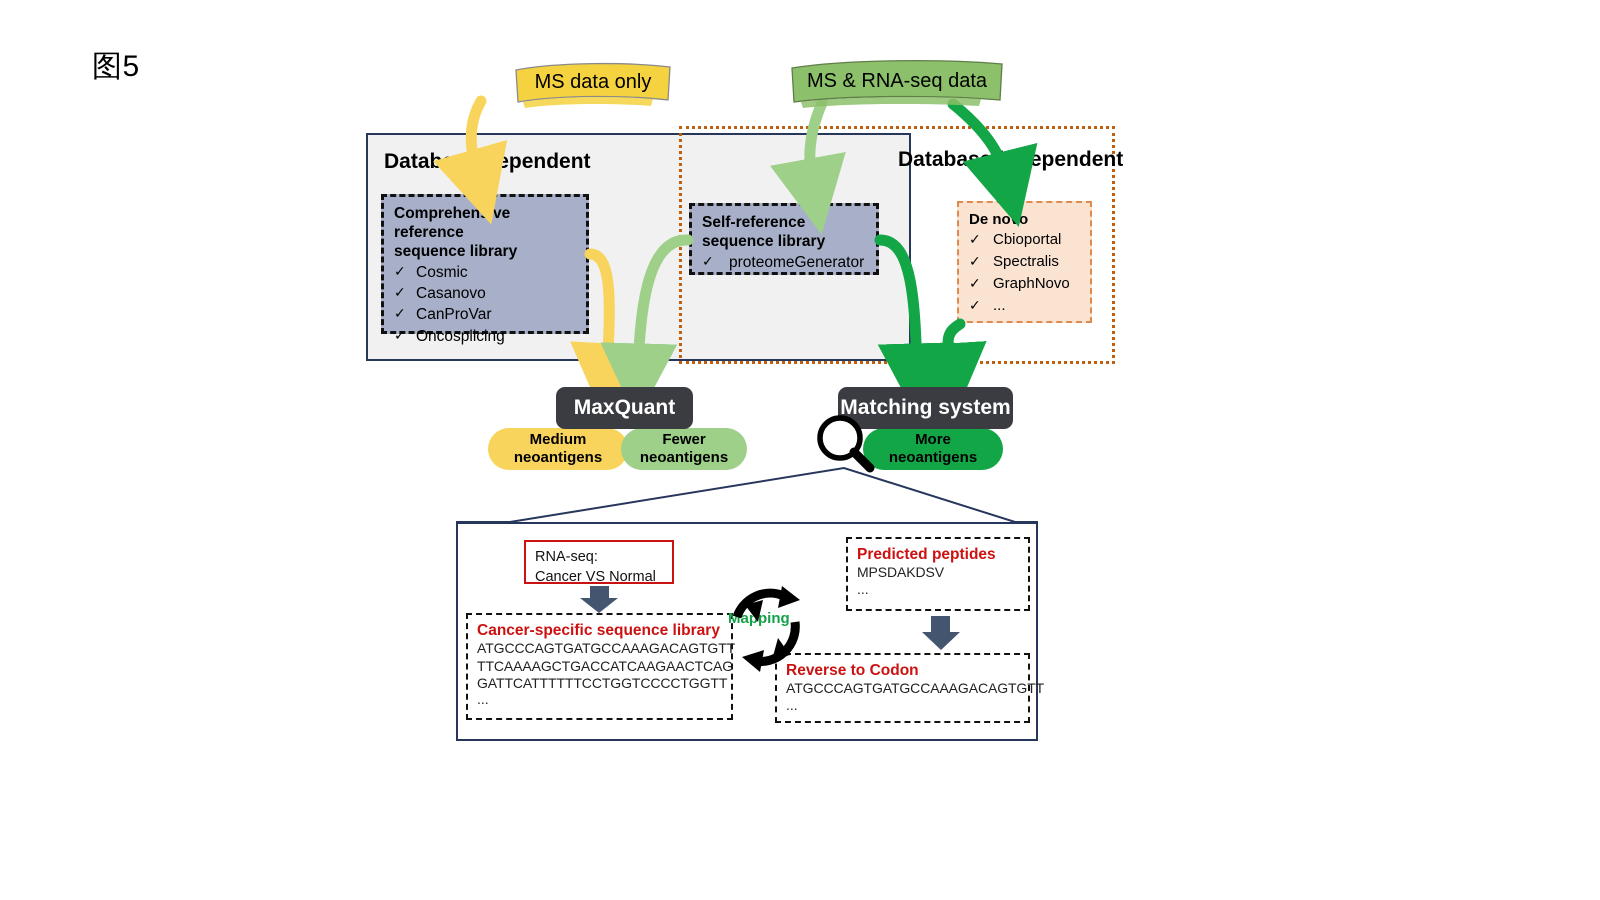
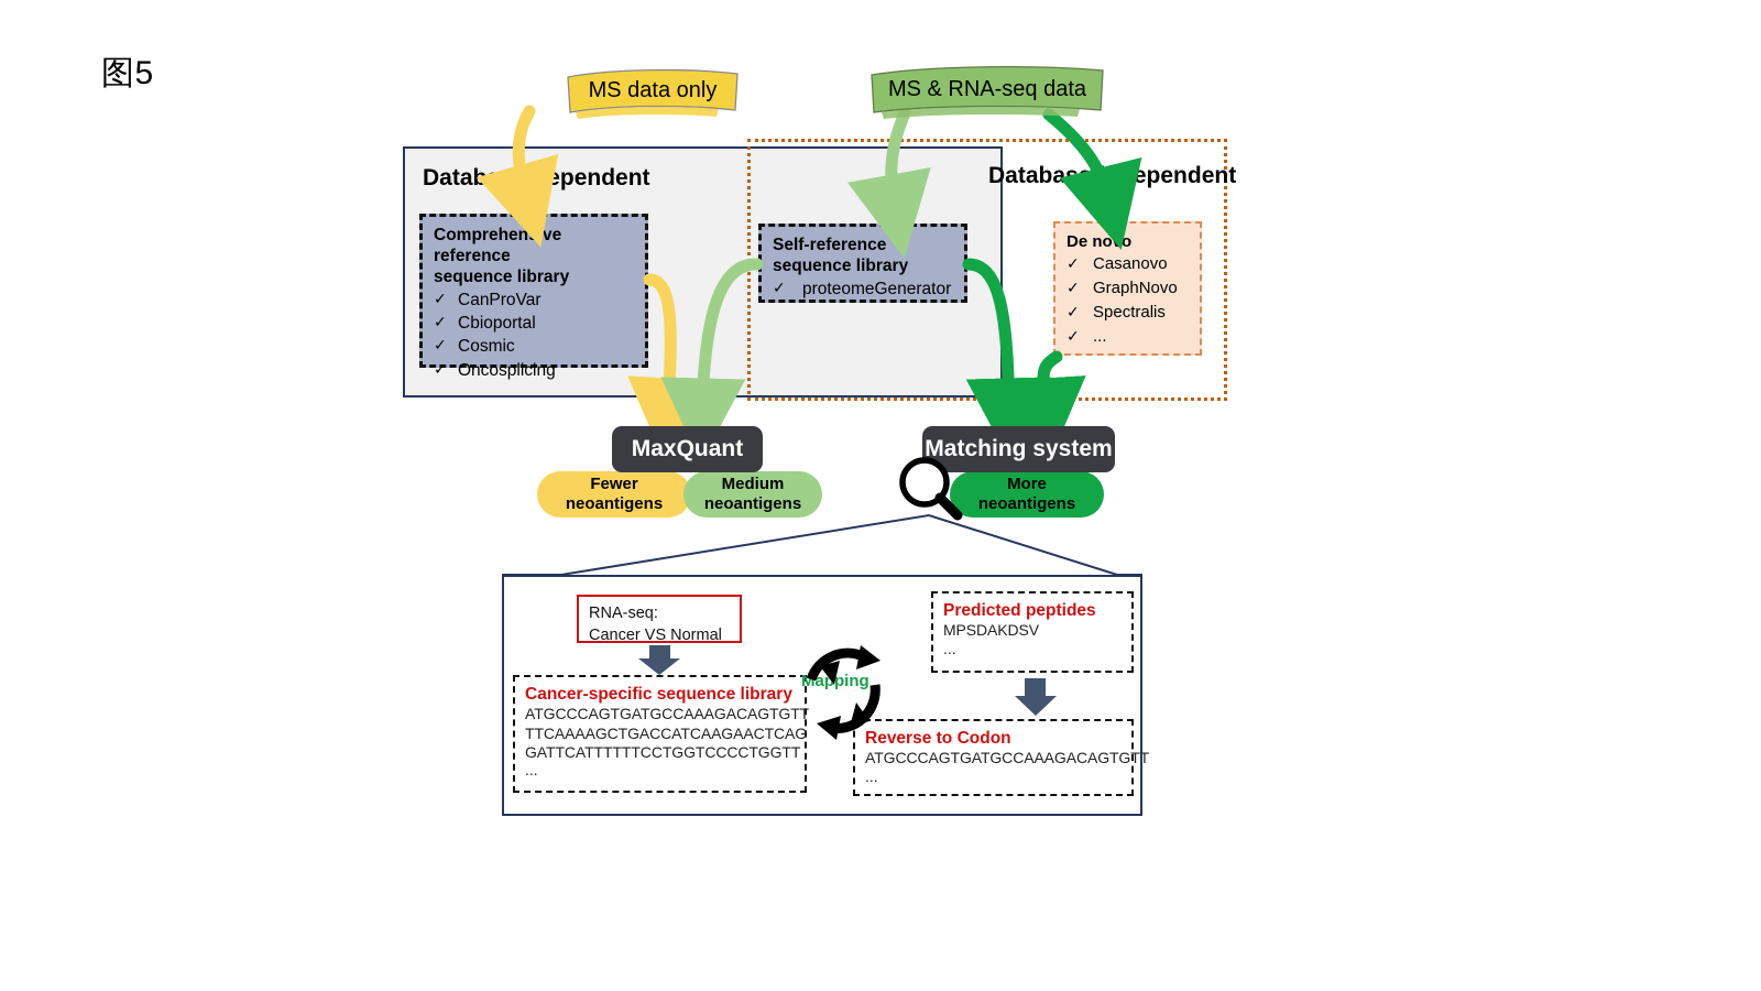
  图5
  Databas-dependent
  Databasendependent
  Comprehensive reference
  sequence library
  ✓
- Cosmic
+ CanProVar
  ✓
- Casanovo
+ Cbioportal
  ✓
- CanProVar
+ Cosmic
  ✓
  Oncosplicing
  Self-reference
  sequence library
  ✓
  proteomeGenerator
  De novo
  ✓
- Cbioportal
+ Casanovo
  ✓
- Spectralis
+ GraphNovo
  ✓
- GraphNovo
+ Spectralis
  ✓
  ...
  MS data only
  MS & RNA-seq data
- Medium
+ Fewer
  neoantigens
- Fewer
+ Medium
  neoantigens
  More
  neoantigens
  MaxQuant
  Matching system
  RNA-seq:
  Cancer VS Normal
  Cancer-specific sequence library
  ATGCCCAGTGATGCCAAAGACAGTG
  TTCAAAAGCTGACCATCAAGAACTCA
  GATTCATTTTTTCCTGGTCCCCTGGT
  ...
  Predicted peptides
  MPSDAKDSV
  ...
  Reverse to Codon
  ATGCCCAGTGATGCCAAAGACAGT
  ...
  Mapping
